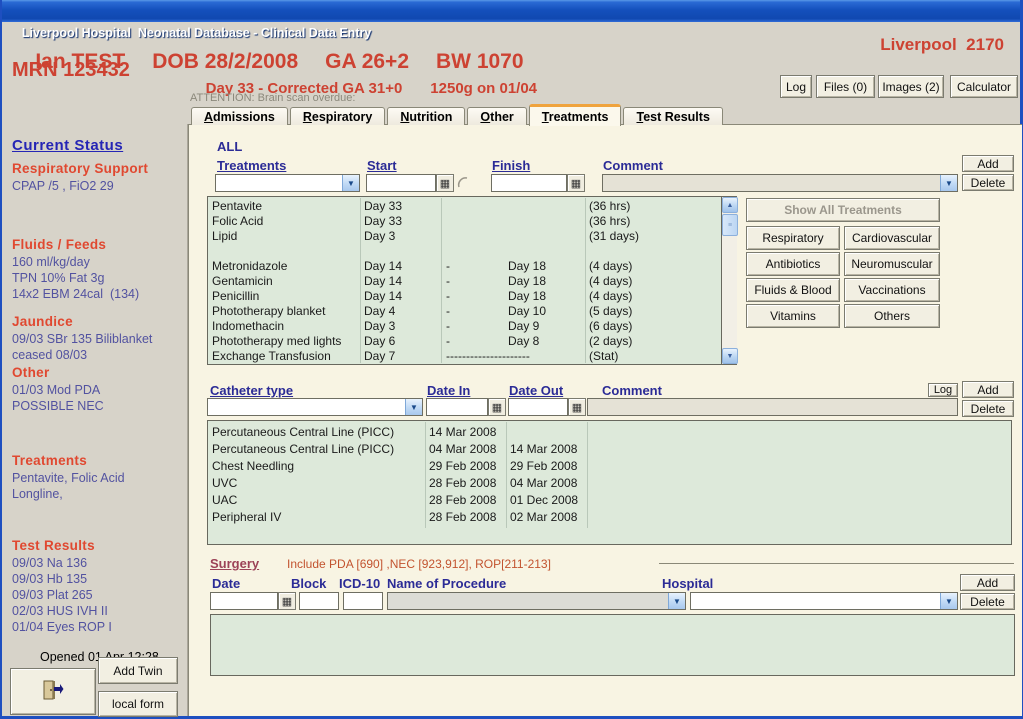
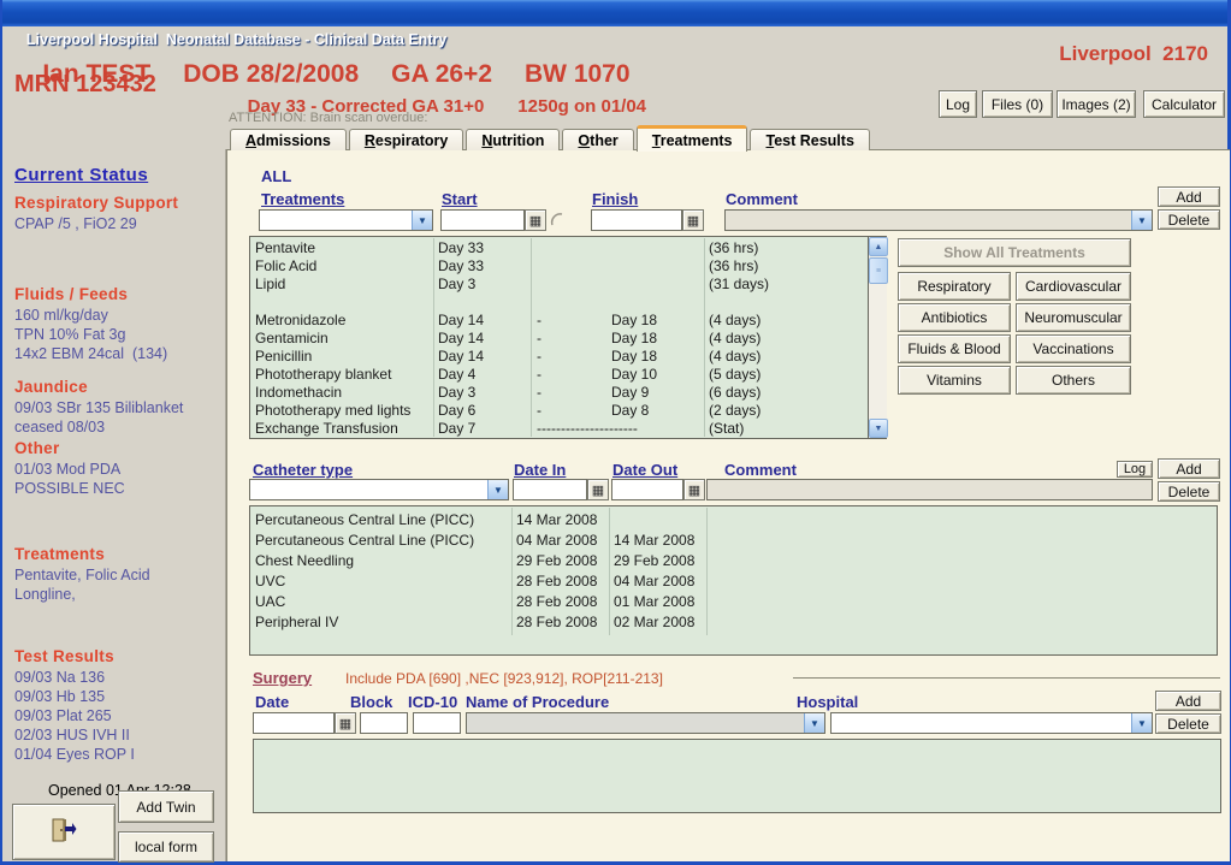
  Liverpool Hospital Neonatal Database - Clinical Data Entry
  Ian TEST DOB 28/2/2008 GA 26+2 BW 1070
  Liverpool 2170
  MRN 123432
  Day 33 - Corrected GA 31+0 1250g on 01/04
  ATTENTION: Brain scan overdue:
  Log
  Files (0)
  Images (2)
  Calculator
  Admissions
  Respiratory
  Nutrition
  Other
  Treatments
  Test Results
  Current Status
  Respiratory Support
  CPAP /5 , FiO2 29
  Fluids / Feeds
  160 ml/kg/day
  TPN 10% Fat 3g
  14x2 EBM 24cal (134)
  Jaundice
  09/03 SBr 135 Biliblanket
  ceased 08/03
  Other
  01/03 Mod PDA
  POSSIBLE NEC
  Treatments
  Pentavite, Folic Acid
  Longline,
  Test Results
  09/03 Na 136
  09/03 Hb 135
  09/03 Plat 265
  02/03 HUS IVH II
  01/04 Eyes ROP I
  Add Twin
  local form
  ALL
  Treatments
  Start
  Finish
  Comment
  ▼
  ▦
  ▦
  ▼
  Add
  Delete
  Pentavite
  Day 33
  (36 hrs)
  Folic Acid
  Day 33
  (36 hrs)
  Lipid
  Day 3
  (31 days)
  Metronidazole
  Day 14
  -
  Day 18
  (4 days)
  Gentamicin
  Day 14
  -
  Day 18
  (4 days)
  Penicillin
  Day 14
  -
  Day 18
  (4 days)
  Phototherapy blanket
  Day 4
  -
  Day 10
  (5 days)
  Indomethacin
  Day 3
  -
  Day 9
  (6 days)
  Phototherapy med lights
  Day 6
  -
  Day 8
  (2 days)
  Exchange Transfusion
  Day 7
  ---------------------
  (Stat)
  Show All Treatments
  Respiratory
  Cardiovascular
  Antibiotics
  Neuromuscular
  Fluids & Blood
  Vaccinations
  Vitamins
  Others
  Catheter type
  Date In
  Date Out
  Comment
  Log
  Add
  Delete
  ▼
  ▦
  ▦
  Percutaneous Central Line (PICC)
  14 Mar 2008
  Percutaneous Central Line (PICC)
  04 Mar 2008
  14 Mar 2008
  Chest Needling
  29 Feb 2008
  29 Feb 2008
  UVC
  28 Feb 2008
  04 Mar 2008
  UAC
  28 Feb 2008
- 01 Dec 2008
+ 01 Mar 2008
  Peripheral IV
  28 Feb 2008
  02 Mar 2008
  Surgery
  Include PDA [690] ,NEC [923,912], ROP[211-213]
  Date
  Block
  ICD-10
  Name of Procedure
  Hospital
  Add
  Delete
  ▦
  ▼
  ▼
